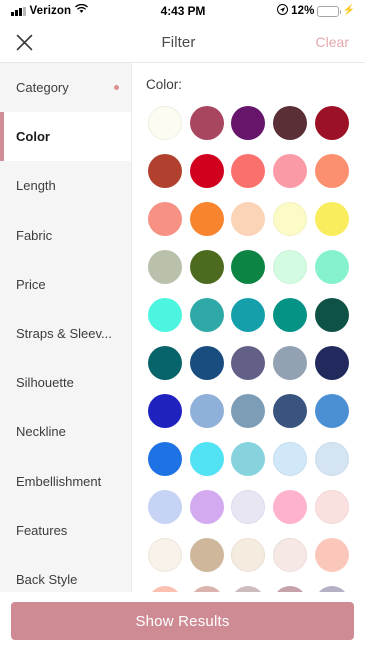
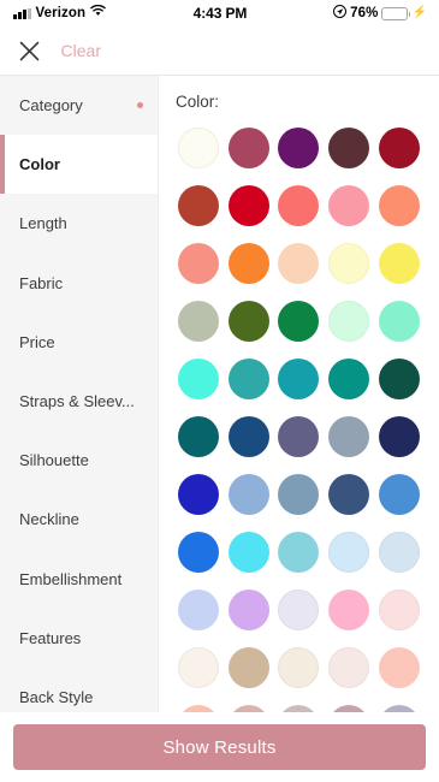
  Verizon
  4:43 PM
- 12%
+ 76%
  ⚡
- Filter
  Clear
  Category
  Color
  Length
  Fabric
  Price
  Straps & Sleev...
  Silhouette
  Neckline
  Embellishment
  Features
  Back Style
  Color:
  Show Results
